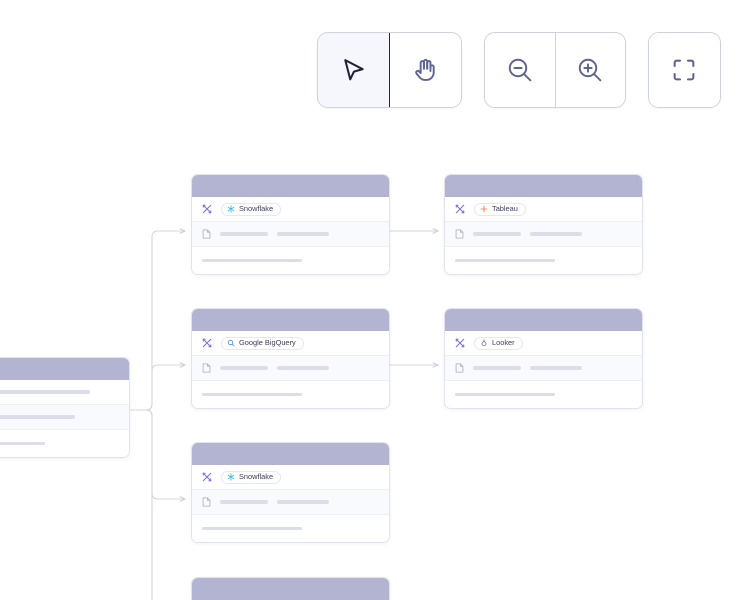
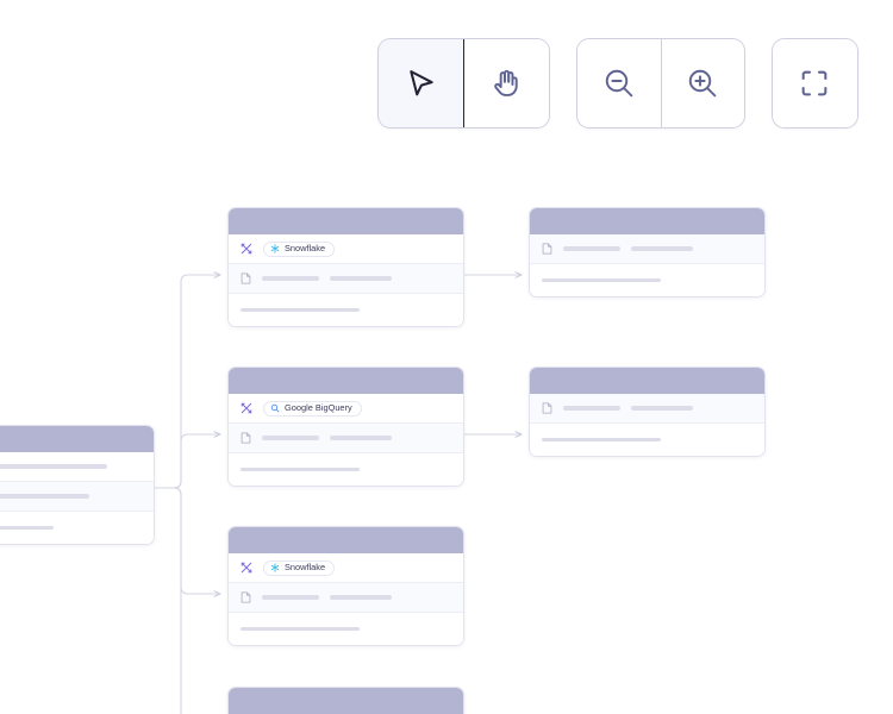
  Snowflake
  Google BigQuery
  Snowflake
- Tableau
- Looker
